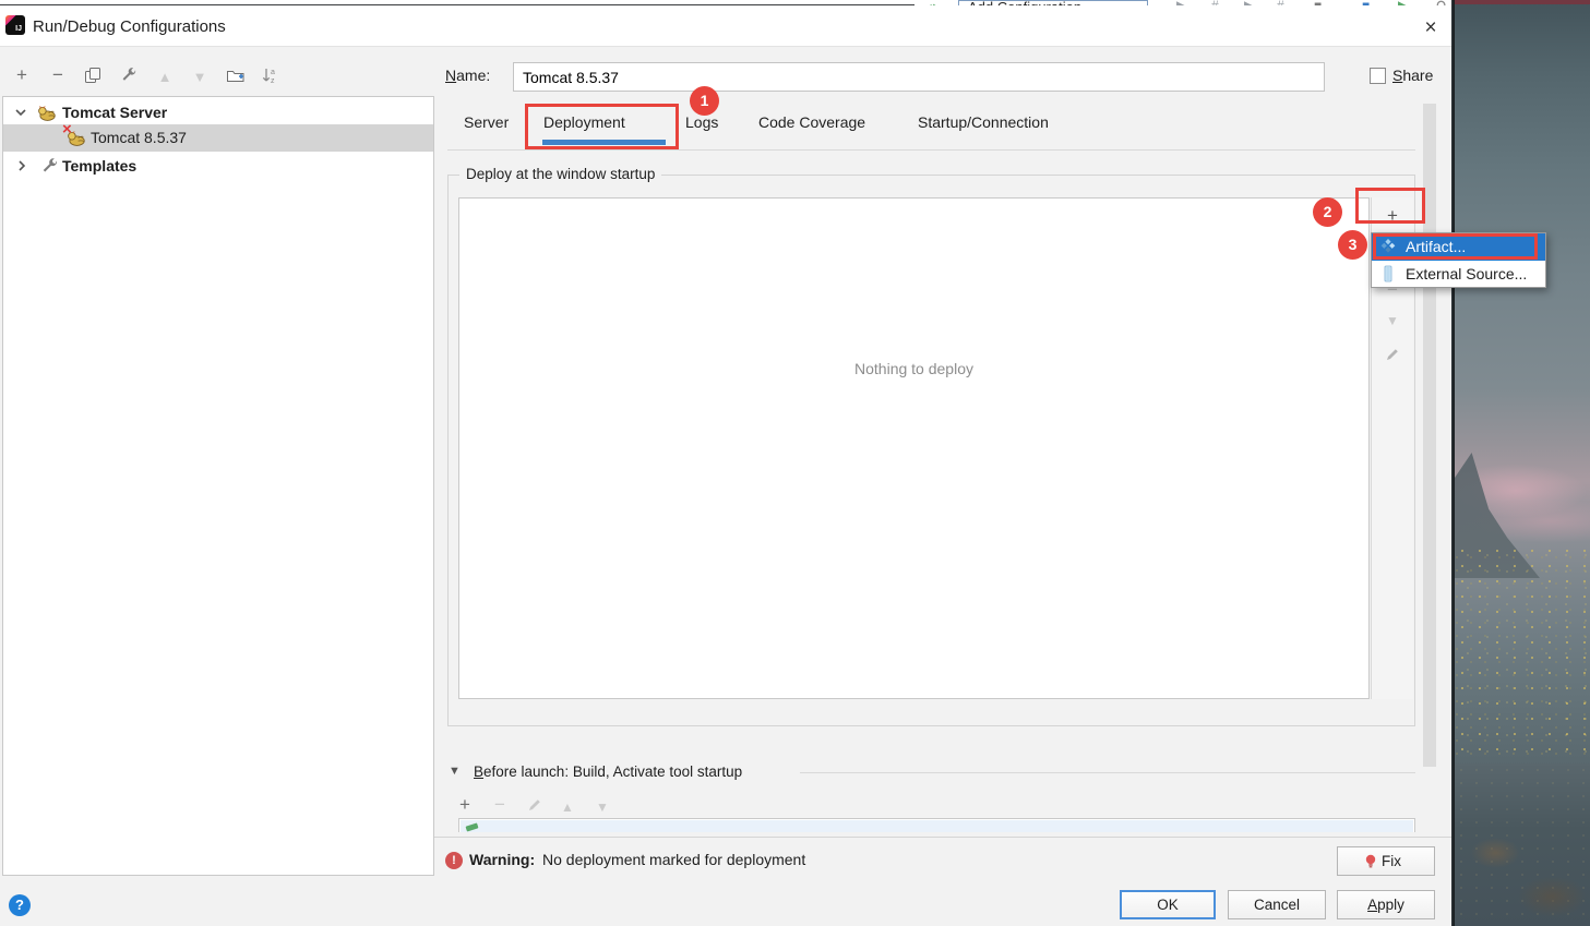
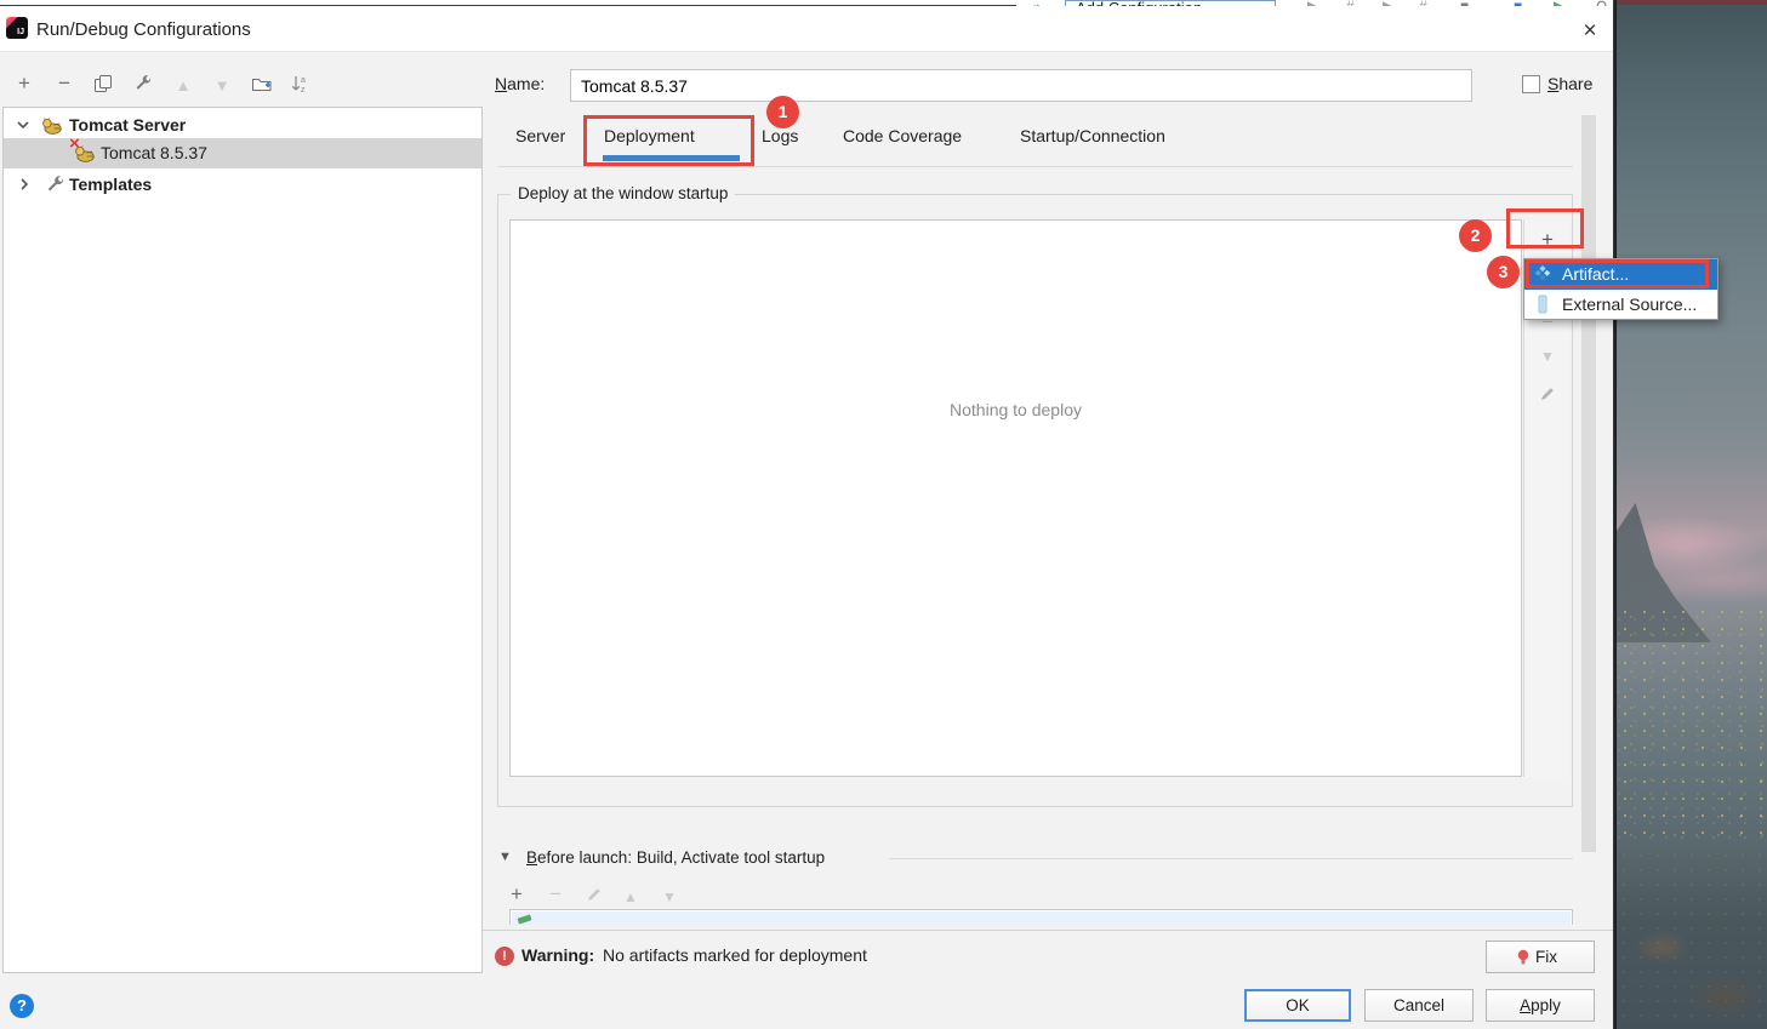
  Run/Debug Configurations
  ×
  +
  −
  ▲
  ▼
  Tomcat Server
  ×
  Tomcat 8.5.37
  Templates
  Name:
  Tomcat 8.5.37
  Share
  Server
  Deployment
  Logs
  Code Coverage
  Startup/Connection
  Deploy at the window startup
  Nothing to deploy
  +
  −
  ▼
  Artifact...
  External Source...
  ▼
  Before launch: Build, Activate tool startup
  +
  −
  ▲
  ▼
  !
  Warning:
- No deployment marked for deployment
+ No artifacts marked for deployment
  Fix
  OK
  Cancel
  Apply
  ?
  1
  2
  3
